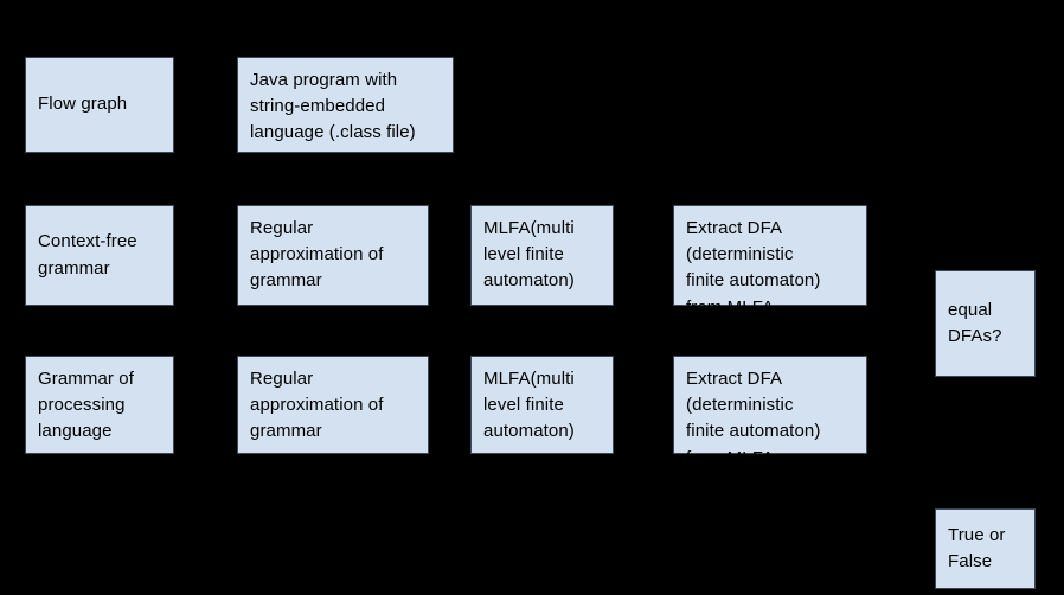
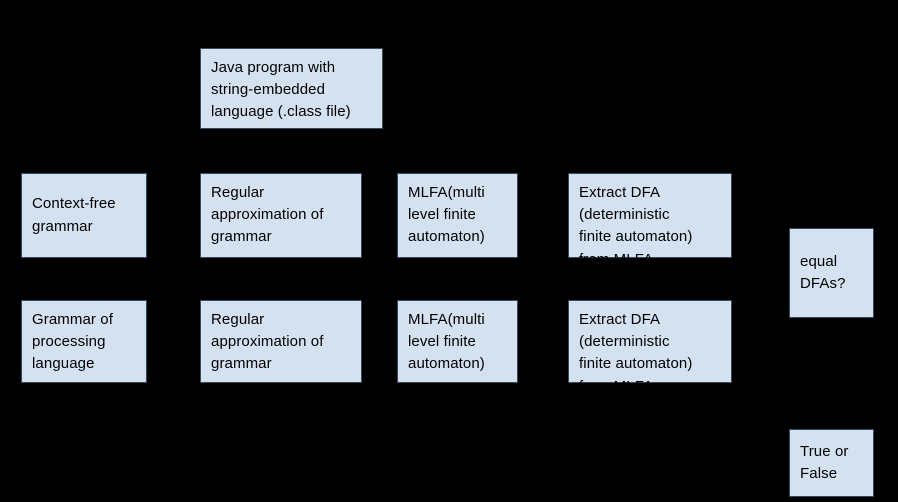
- Flow graph
  Java program with
  string-embedded
  language (.class file)
  Context-free
  grammar
  Regular
  approximation of
  grammar
  MLFA(multi
  level finite
  automaton)
  Extract DFA
  (deterministic
  finite automaton)
  from MLFA
  equal
  DFAs?
  Grammar of
  processing
  language
  Regular
  approximation of
  grammar
  MLFA(multi
  level finite
  automaton)
  Extract DFA
  (deterministic
  finite automaton)
  from MLFA
  True or
  False
